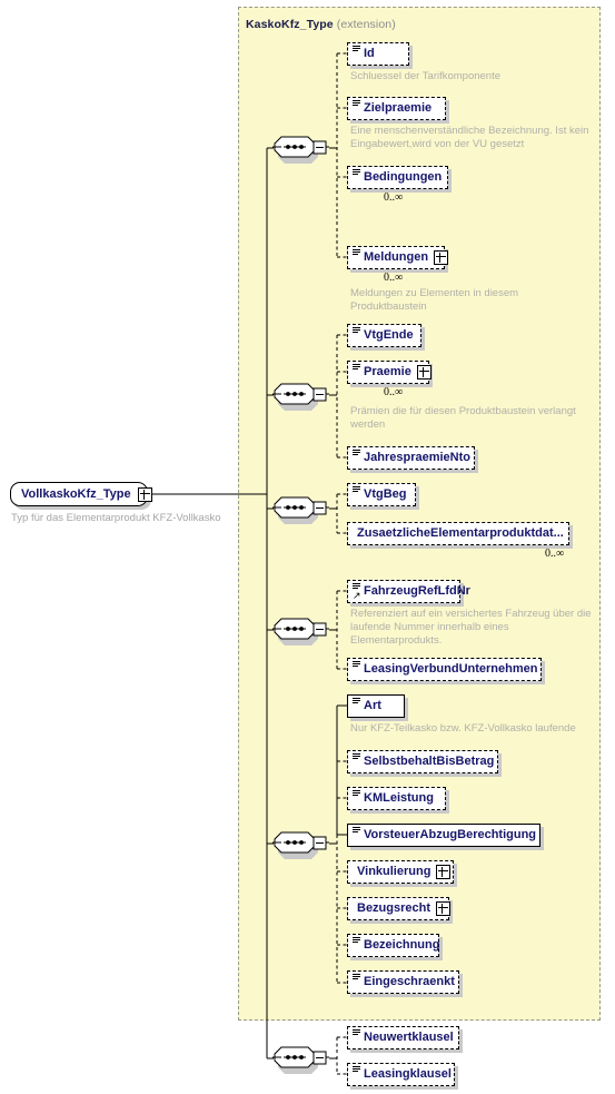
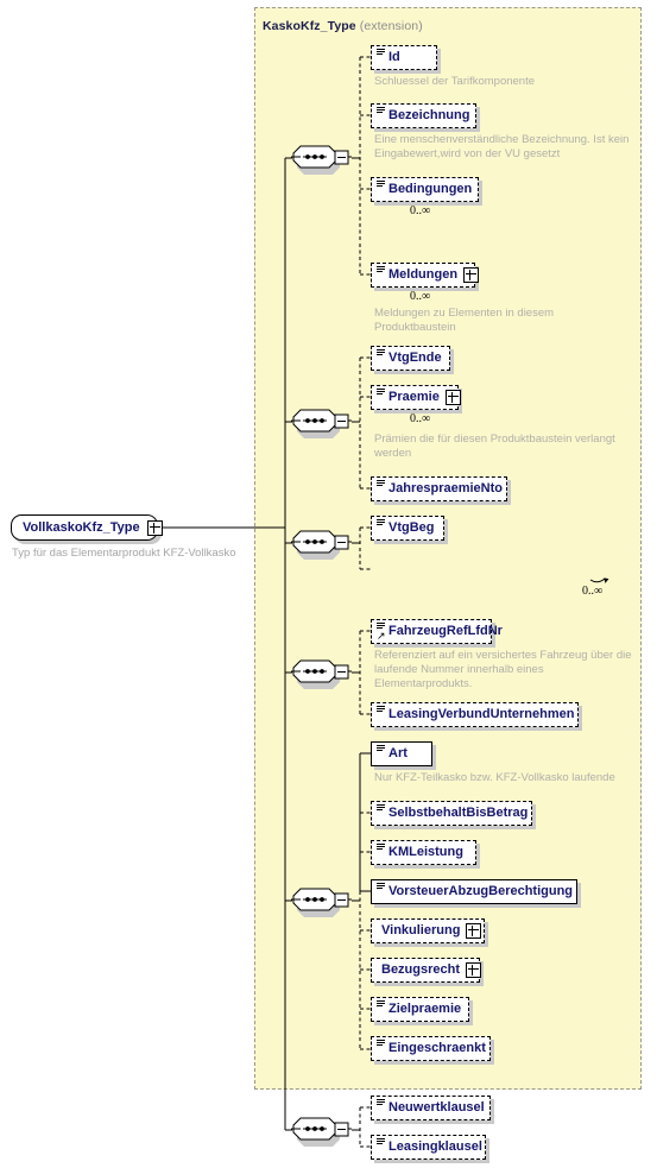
  KaskoKfz_Type (extension)
  VollkaskoKfz_Type
  Typ für das Elementarprodukt KFZ-Vollkasko
  Id
  Schluessel der Tarifkomponente
- Zielpraemie
+ Bezeichnung
  Eine menschenverständliche Bezeichnung. Ist kein
  Eingabewert,wird von der VU gesetzt
  Bedingungen
  0..∞
  Meldungen
  0..∞
  Meldungen zu Elementen in diesem
  Produktbaustein
  VtgEnde
  Praemie
  0..∞
  Prämien die für diesen Produktbaustein verlangt
  werden
  JahrespraemieNto
  VtgBeg
- ZusaetzlicheElementarproduktdat...
  0..∞
  ↗
  FahrzeugRefLfdNr
  Referenziert auf ein versichertes Fahrzeug über die
  laufende Nummer innerhalb eines
  Elementarprodukts.
  LeasingVerbundUnternehmen
  Art
  Nur KFZ-Teilkasko bzw. KFZ-Vollkasko laufende
  SelbstbehaltBisBetrag
  KMLeistung
  VorsteuerAbzugBerechtigung
  Vinkulierung
  Bezugsrecht
- Bezeichnung
+ Zielpraemie
  Eingeschraenkt
  Neuwertklausel
  Leasingklausel
